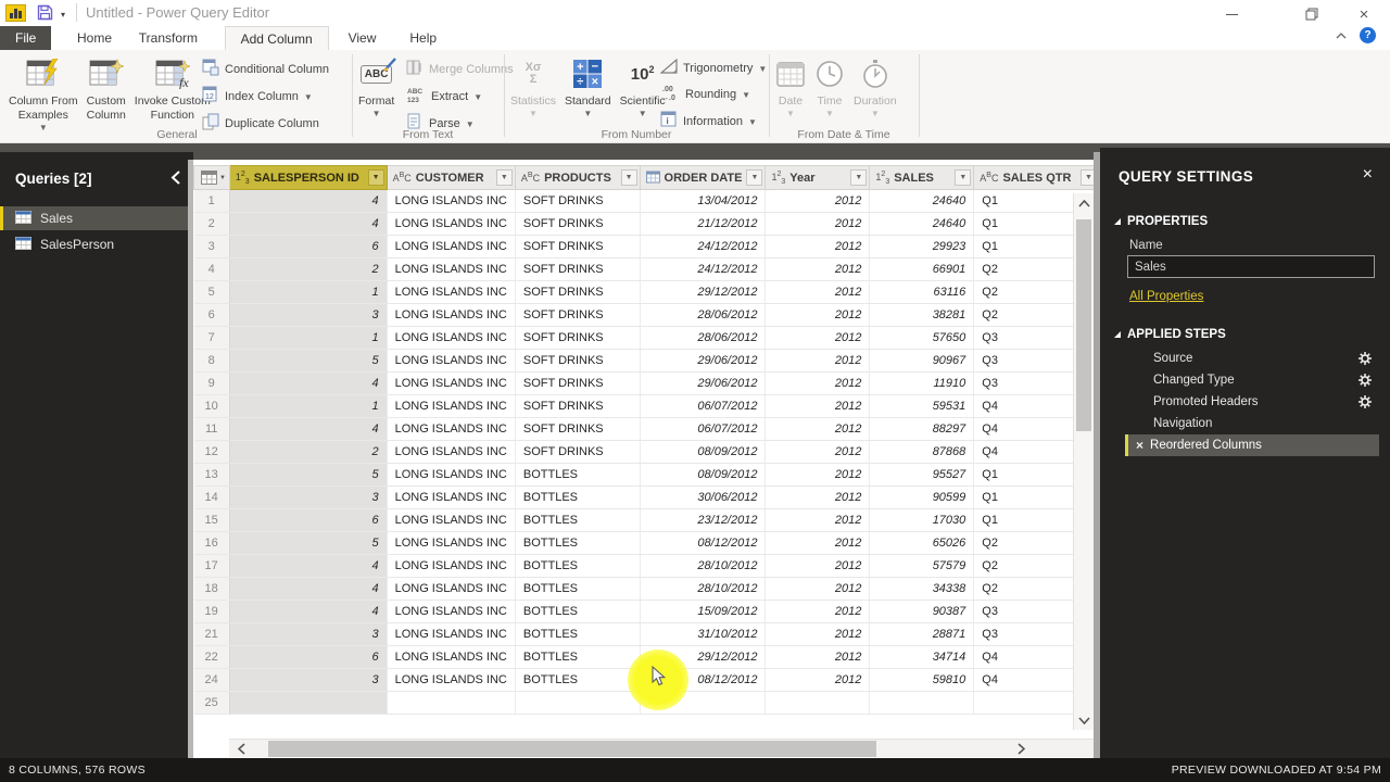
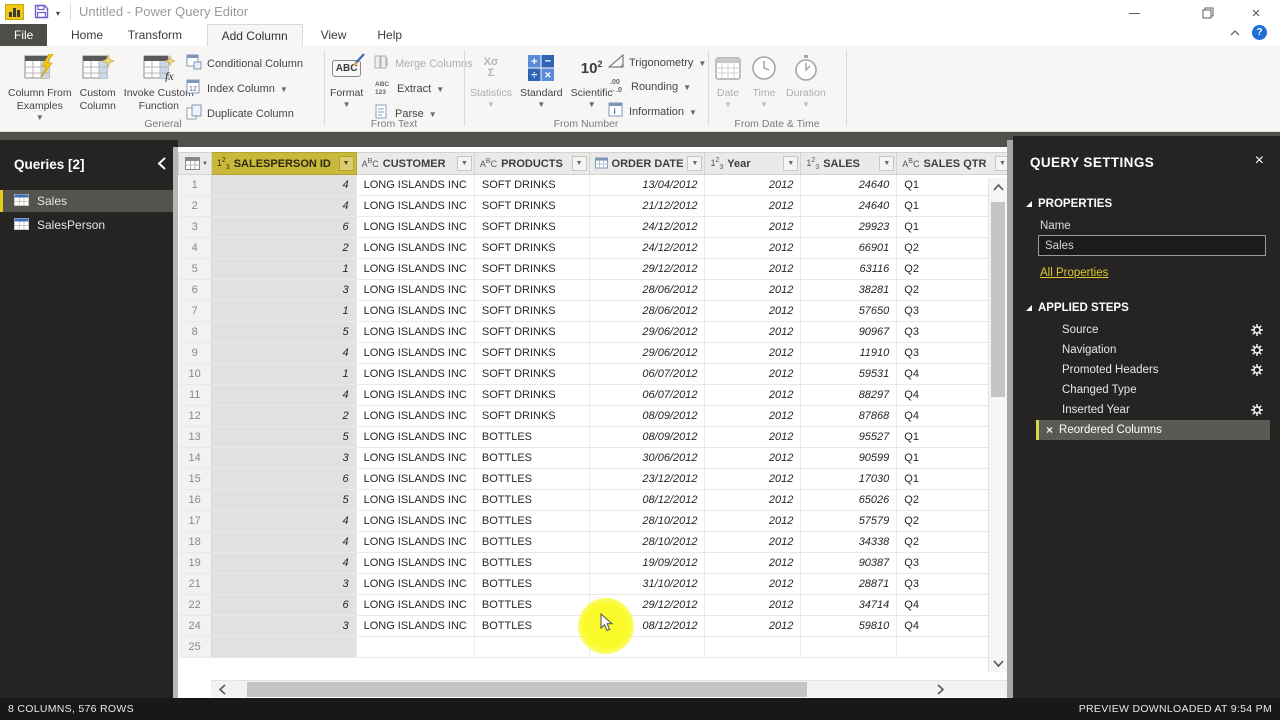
  ▾
  Untitled - Power Query Editor
  ×
  File
  Home
  Transform
  Add Column
  View
  Help
  ?
  Column From
  Examples
  ▼
  Custom
  Column
  fx
  Invoke Custo
  Function
  Conditional Column
  Index Column
  ▼
  Duplicate Column
  General
  ABC
  Format
  ▼
  Merge Colums
  Extract
  ▼
  Parse
  ▼
  From Text
  Χσ
  Σ
  Statistics
  ▼
  +
  −
  ÷
  ×
  Standard
  ▼
  102
  Scientific
  ▼
  Trigonometry
  ▼
  Rounding
  ▼
  i
  Information
  ▼
  From Number
  Date
  ▼
  Time
  ▼
  Duration
  ▼
  From Date & Time
  Queries [2]
  Sales
  SalesPerson
  	1 SALESPERSON ID	A C CUSTOMER	A C PRODUCTS	ORDER DATE	1 Year	1 SALES	A C SALES QTR
  1	4	LONG ISLANDS INC	SOFT DRINKS	13/04/2012	2012	24640	Q1
  2	4	LONG ISLANDS INC	SOFT DRINKS	21/12/2012	2012	24640	Q1
  3	6	LONG ISLANDS INC	SOFT DRINKS	24/12/2012	2012	29923	Q1
  4	2	LONG ISLANDS INC	SOFT DRINKS	24/12/2012	2012	66901	Q2
  5	1	LONG ISLANDS INC	SOFT DRINKS	29/12/2012	2012	63116	Q2
  6	3	LONG ISLANDS INC	SOFT DRINKS	28/06/2012	2012	38281	Q2
  7	1	LONG ISLANDS INC	SOFT DRINKS	28/06/2012	2012	57650	Q3
  8	5	LONG ISLANDS INC	SOFT DRINKS	29/06/2012	2012	90967	Q3
  9	4	LONG ISLANDS INC	SOFT DRINKS	29/06/2012	2012	11910	Q3
  10	1	LONG ISLANDS INC	SOFT DRINKS	06/07/2012	2012	59531	Q4
  11	4	LONG ISLANDS INC	SOFT DRINKS	06/07/2012	2012	88297	Q4
  12	2	LONG ISLANDS INC	SOFT DRINKS	08/09/2012	2012	87868	Q4
  13	5	LONG ISLANDS INC	BOTTLES	08/09/2012	2012	95527	Q1
  14	3	LONG ISLANDS INC	BOTTLES	30/06/2012	2012	90599	Q1
  15	6	LONG ISLANDS INC	BOTTLES	23/12/2012	2012	17030	Q1
  16	5	LONG ISLANDS INC	BOTTLES	08/12/2012	2012	65026	Q2
  17	4	LONG ISLANDS INC	BOTTLES	28/10/2012	2012	57579	Q2
  18	4	LONG ISLANDS INC	BOTTLES	28/10/2012	2012	34338	Q2
- 19	4	LONG ISLANDS INC	BOTTLES	15/09/2012	2012	90387	Q3
+ 19	4	LONG ISLANDS INC	BOTTLES	19/09/2012	2012	90387	Q3
  21	3	LONG ISLANDS INC	BOTTLES	31/10/2012	2012	28871	Q3
  22	6	LONG ISLANDS INC	BOTTLES	29/12/2012	2012	34714	Q4
  24	3	LONG ISLANDS INC	BOTTLES	08/12/2012	2012	59810	Q4
  25
  QUERY SETTINGS
  ×
  PROPERTIES
  Name
  Sales
  All Properties
  APPLIED STEPS
  Source
- Changed Type
+ Navigation
  Promoted Headers
- Navigation
+ Changed Type
+ Inserted Year
  ×
  Reordered Columns
  8 COLUMNS, 576 ROWS
  PREVIEW DOWNLOADED AT 9:54 PM
